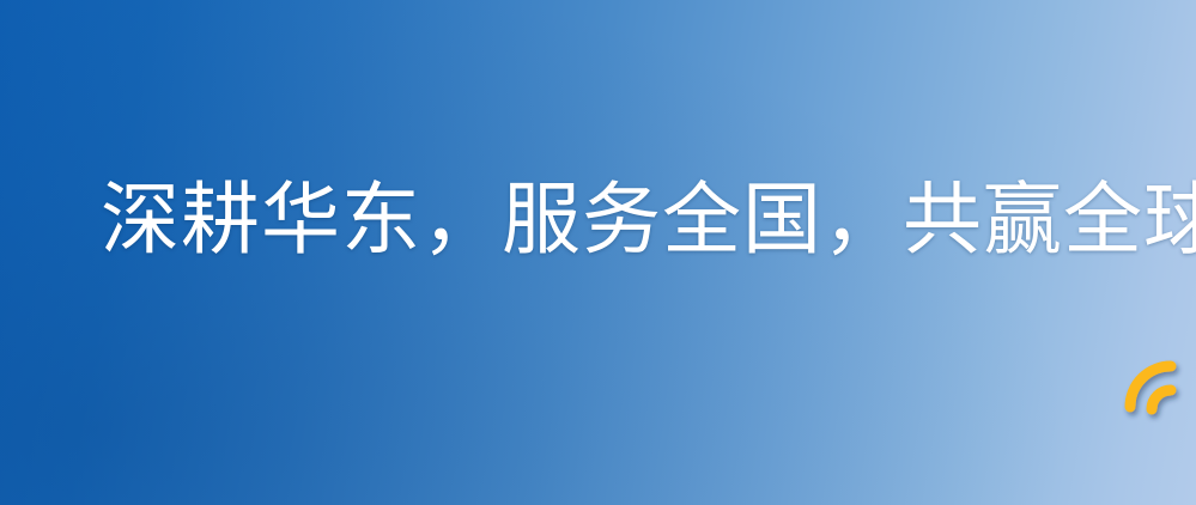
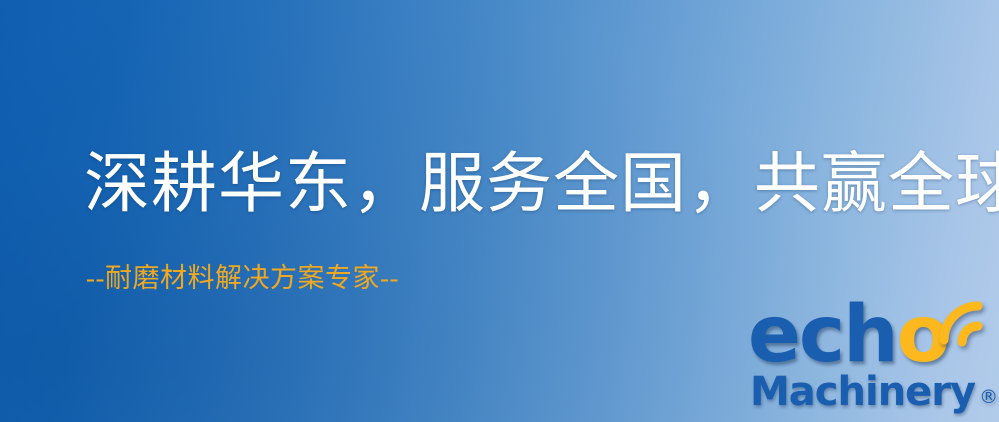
  深耕华东，服务全国，共赢全球
+ --耐磨材料解决方案专家--
+ ech
+ o
+ Machinery
+ ®
